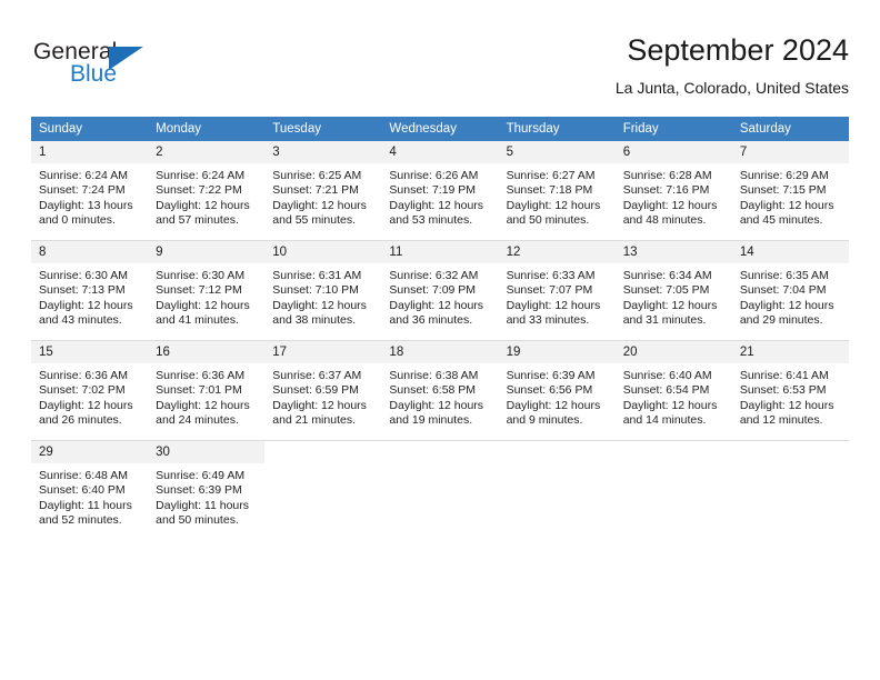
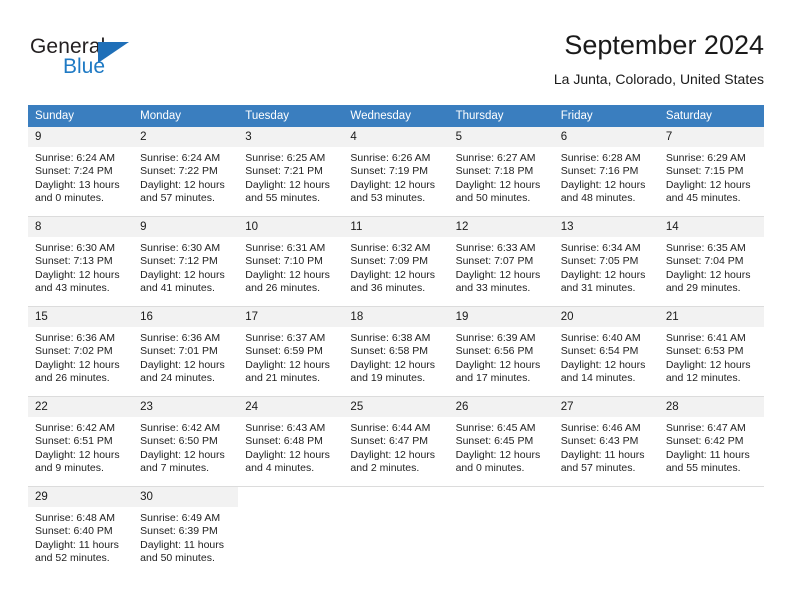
  General
  Blue
  September 2024
  La Junta, Colorado, United States
  Sunday	Monday	Tuesday	Wednesday	Thursday	Friday	Saturday
- 1Sunrise: 6:24 AMSunset: 7:24 PMDaylight: 13 hoursand 0 minutes.	2Sunrise: 6:24 AMSunset: 7:22 PMDaylight: 12 hoursand 57 minutes.	3Sunrise: 6:25 AMSunset: 7:21 PMDaylight: 12 hoursand 55 minutes.	4Sunrise: 6:26 AMSunset: 7:19 PMDaylight: 12 hoursand 53 minutes.	5Sunrise: 6:27 AMSunset: 7:18 PMDaylight: 12 hoursand 50 minutes.	6Sunrise: 6:28 AMSunset: 7:16 PMDaylight: 12 hoursand 48 minutes.	7Sunrise: 6:29 AMSunset: 7:15 PMDaylight: 12 hoursand 45 minutes.
+ 9Sunrise: 6:24 AMSunset: 7:24 PMDaylight: 13 hoursand 0 minutes.	2Sunrise: 6:24 AMSunset: 7:22 PMDaylight: 12 hoursand 57 minutes.	3Sunrise: 6:25 AMSunset: 7:21 PMDaylight: 12 hoursand 55 minutes.	4Sunrise: 6:26 AMSunset: 7:19 PMDaylight: 12 hoursand 53 minutes.	5Sunrise: 6:27 AMSunset: 7:18 PMDaylight: 12 hoursand 50 minutes.	6Sunrise: 6:28 AMSunset: 7:16 PMDaylight: 12 hoursand 48 minutes.	7Sunrise: 6:29 AMSunset: 7:15 PMDaylight: 12 hoursand 45 minutes.
- 8Sunrise: 6:30 AMSunset: 7:13 PMDaylight: 12 hoursand 43 minutes.	9Sunrise: 6:30 AMSunset: 7:12 PMDaylight: 12 hoursand 41 minutes.	10Sunrise: 6:31 AMSunset: 7:10 PMDaylight: 12 hoursand 38 minutes.	11Sunrise: 6:32 AMSunset: 7:09 PMDaylight: 12 hoursand 36 minutes.	12Sunrise: 6:33 AMSunset: 7:07 PMDaylight: 12 hoursand 33 minutes.	13Sunrise: 6:34 AMSunset: 7:05 PMDaylight: 12 hoursand 31 minutes.	14Sunrise: 6:35 AMSunset: 7:04 PMDaylight: 12 hoursand 29 minutes.
+ 8Sunrise: 6:30 AMSunset: 7:13 PMDaylight: 12 hoursand 43 minutes.	9Sunrise: 6:30 AMSunset: 7:12 PMDaylight: 12 hoursand 41 minutes.	10Sunrise: 6:31 AMSunset: 7:10 PMDaylight: 12 hoursand 26 minutes.	11Sunrise: 6:32 AMSunset: 7:09 PMDaylight: 12 hoursand 36 minutes.	12Sunrise: 6:33 AMSunset: 7:07 PMDaylight: 12 hoursand 33 minutes.	13Sunrise: 6:34 AMSunset: 7:05 PMDaylight: 12 hoursand 31 minutes.	14Sunrise: 6:35 AMSunset: 7:04 PMDaylight: 12 hoursand 29 minutes.
- 15Sunrise: 6:36 AMSunset: 7:02 PMDaylight: 12 hoursand 26 minutes.	16Sunrise: 6:36 AMSunset: 7:01 PMDaylight: 12 hoursand 24 minutes.	17Sunrise: 6:37 AMSunset: 6:59 PMDaylight: 12 hoursand 21 minutes.	18Sunrise: 6:38 AMSunset: 6:58 PMDaylight: 12 hoursand 19 minutes.	19Sunrise: 6:39 AMSunset: 6:56 PMDaylight: 12 hoursand 9 minutes.	20Sunrise: 6:40 AMSunset: 6:54 PMDaylight: 12 hoursand 14 minutes.	21Sunrise: 6:41 AMSunset: 6:53 PMDaylight: 12 hoursand 12 minutes.
+ 15Sunrise: 6:36 AMSunset: 7:02 PMDaylight: 12 hoursand 26 minutes.	16Sunrise: 6:36 AMSunset: 7:01 PMDaylight: 12 hoursand 24 minutes.	17Sunrise: 6:37 AMSunset: 6:59 PMDaylight: 12 hoursand 21 minutes.	18Sunrise: 6:38 AMSunset: 6:58 PMDaylight: 12 hoursand 19 minutes.	19Sunrise: 6:39 AMSunset: 6:56 PMDaylight: 12 hoursand 17 minutes.	20Sunrise: 6:40 AMSunset: 6:54 PMDaylight: 12 hoursand 14 minutes.	21Sunrise: 6:41 AMSunset: 6:53 PMDaylight: 12 hoursand 12 minutes.
+ 22Sunrise: 6:42 AMSunset: 6:51 PMDaylight: 12 hoursand 9 minutes.	23Sunrise: 6:42 AMSunset: 6:50 PMDaylight: 12 hoursand 7 minutes.	24Sunrise: 6:43 AMSunset: 6:48 PMDaylight: 12 hoursand 4 minutes.	25Sunrise: 6:44 AMSunset: 6:47 PMDaylight: 12 hoursand 2 minutes.	26Sunrise: 6:45 AMSunset: 6:45 PMDaylight: 12 hoursand 0 minutes.	27Sunrise: 6:46 AMSunset: 6:43 PMDaylight: 11 hoursand 57 minutes.	28Sunrise: 6:47 AMSunset: 6:42 PMDaylight: 11 hoursand 55 minutes.
  29Sunrise: 6:48 AMSunset: 6:40 PMDaylight: 11 hoursand 52 minutes.	30Sunrise: 6:49 AMSunset: 6:39 PMDaylight: 11 hoursand 50 minutes.
